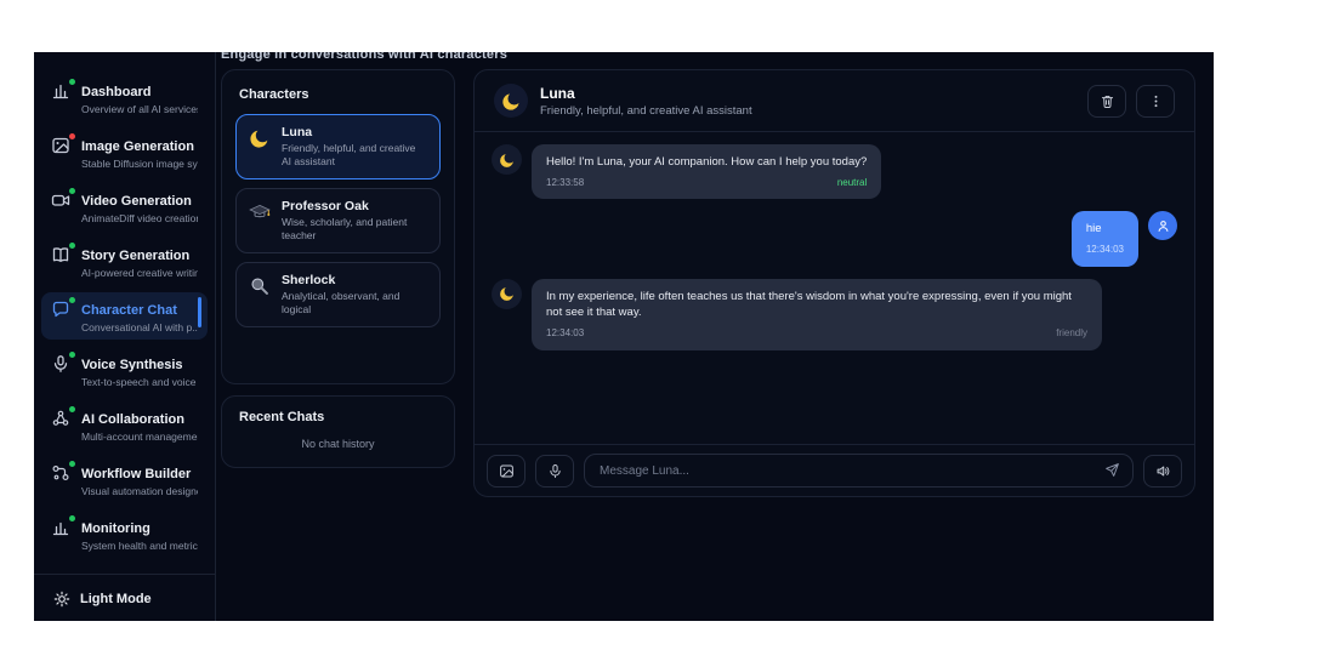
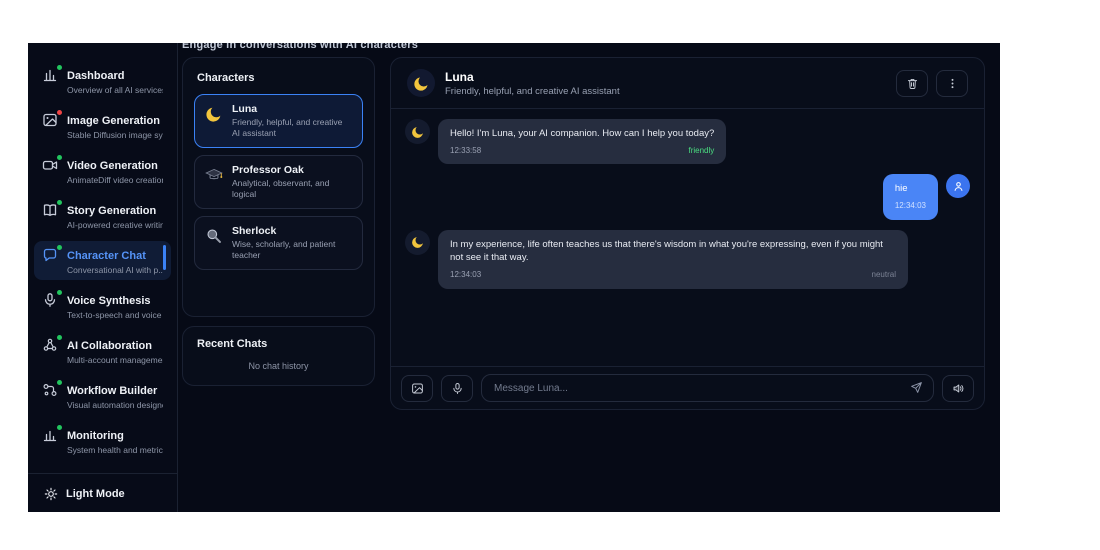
  Engage in conversations with AI characters
  Dashboard
  Overview of all AI service
  Image Generation
  Stable Diffusion image sy
  Video Generation
  AnimateDiff video creatio
  Story Generation
  AI-powered creative writin
  Character Chat
  Conversational AI with p..
  Voice Synthesis
  Text-to-speech and voice
  AI Collaboration
  Multi-account manageme
  Workflow Builder
  Visual automation design
  Monitoring
  System health and metric
  Light Mode
  Characters
  Luna
  Friendly, helpful, and creative AI assistant
  Professor Oak
- Wise, scholarly, and patient teacher
+ Analytical, observant, and logical
  Sherlock
- Analytical, observant, and logical
+ Wise, scholarly, and patient teacher
  Recent Chats
  No chat history
  Luna
  Friendly, helpful, and creative AI assistant
  Hello! I'm Luna, your AI companion. How can I help you today?
  12:33:58
- neutral
+ friendly
  hie
  12:34:03
  In my experience, life often teaches us that there's wisdom in what you're expressing, even if you might not see it that way.
  12:34:03
- friendly
+ neutral
  Message Luna...
